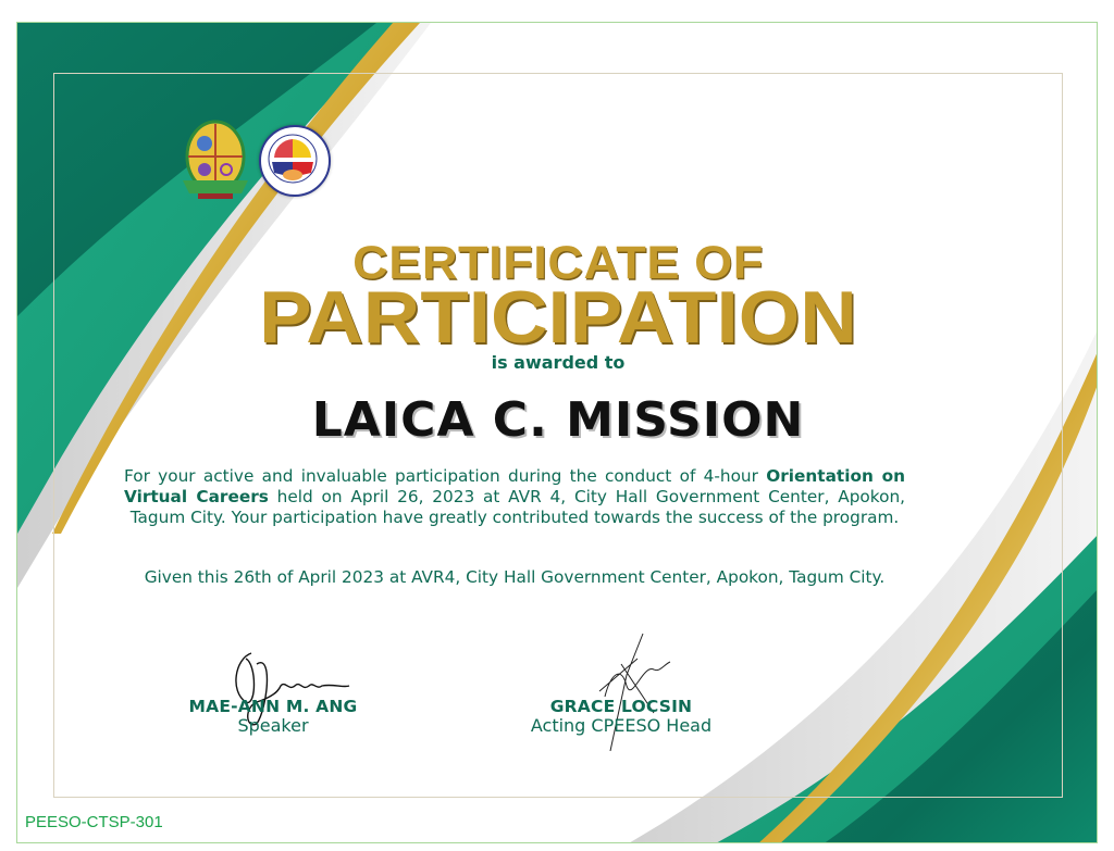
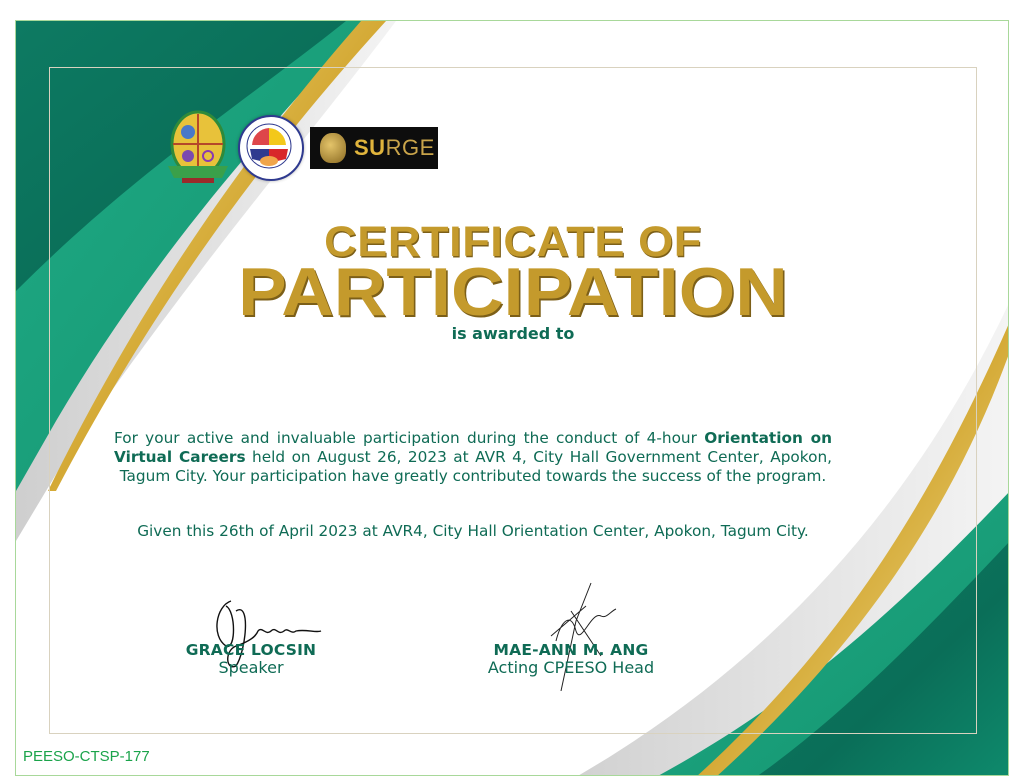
+ SURGE
  CERTIFICATE OF
  PARTICIPATION
  is awarded to
- LAICA C. MISSION
- For your active and invaluable participation during the conduct of 4-hour Orientation on Virtual Careers held on April 26, 2023 at AVR 4, City Hall Government Center, Apokon, Tagum City. Your participation have greatly contributed towards the success of the program.
+ For your active and invaluable participation during the conduct of 4-hour Orientation on Virtual Careers held on August 26, 2023 at AVR 4, City Hall Government Center, Apokon, Tagum City. Your participation have greatly contributed towards the success of the program.
- Given this 26th of April 2023 at AVR4, City Hall Government Center, Apokon, Tagum City.
+ Given this 26th of April 2023 at AVR4, City Hall Orientation Center, Apokon, Tagum City.
- MAE-ANN M. ANG
+ GRACE LOCSIN
  Speaker
- GRACE LOCSIN
+ MAE-ANN M. ANG
  Acting CPEESO Head
- PEESO-CTSP-301
+ PEESO-CTSP-177
